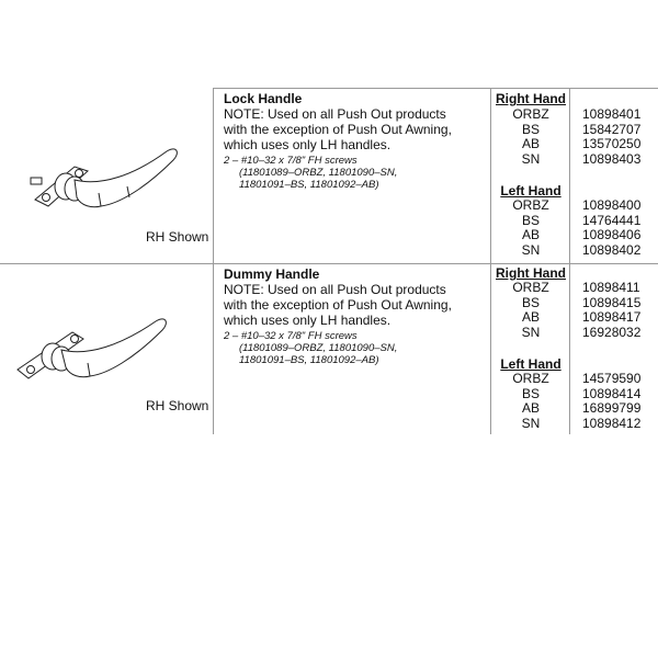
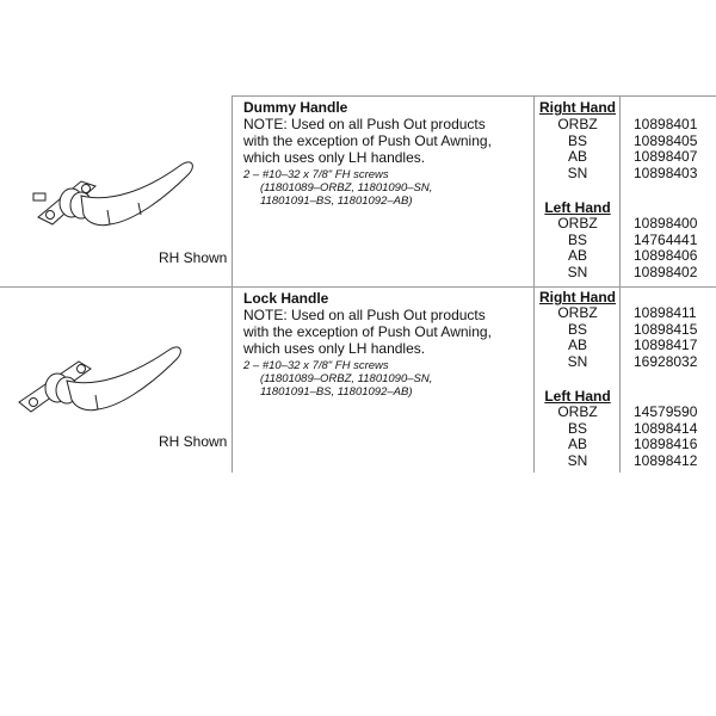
  RH Shown
- Lock Handle
+ Dummy Handle
  NOTE: Used on all Push Out products
  with the exception of Push Out Awning,
  which uses only LH handles.
  2 – #10–32 x 7/8" FH screws
  (11801089–ORBZ, 11801090–SN,
  11801091–BS, 11801092–AB)
  Right Hand
  ORBZ
  BS
  AB
  SN
  10898401
- 15842707
+ 10898405
- 13570250
+ 10898407
  10898403
  Left Hand
  ORBZ
  BS
  AB
  SN
  10898400
  14764441
  10898406
  10898402
  RH Shown
- Dummy Handle
+ Lock Handle
  NOTE: Used on all Push Out products
  with the exception of Push Out Awning,
  which uses only LH handles.
  2 – #10–32 x 7/8" FH screws
  (11801089–ORBZ, 11801090–SN,
  11801091–BS, 11801092–AB)
  Right Hand
  ORBZ
  BS
  AB
  SN
  10898411
  10898415
  10898417
  16928032
  Left Hand
  ORBZ
  BS
  AB
  SN
  14579590
  10898414
- 16899799
+ 10898416
  10898412
